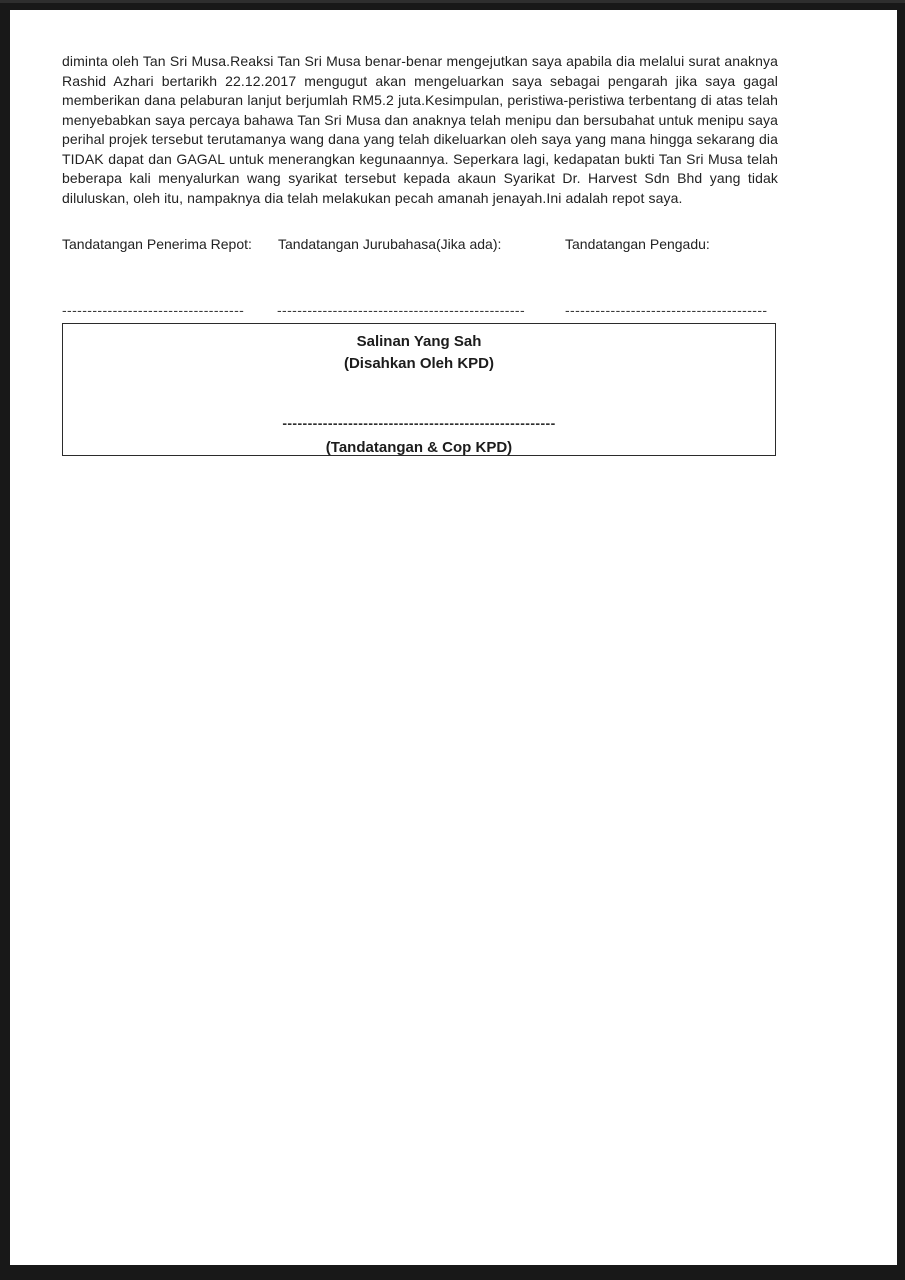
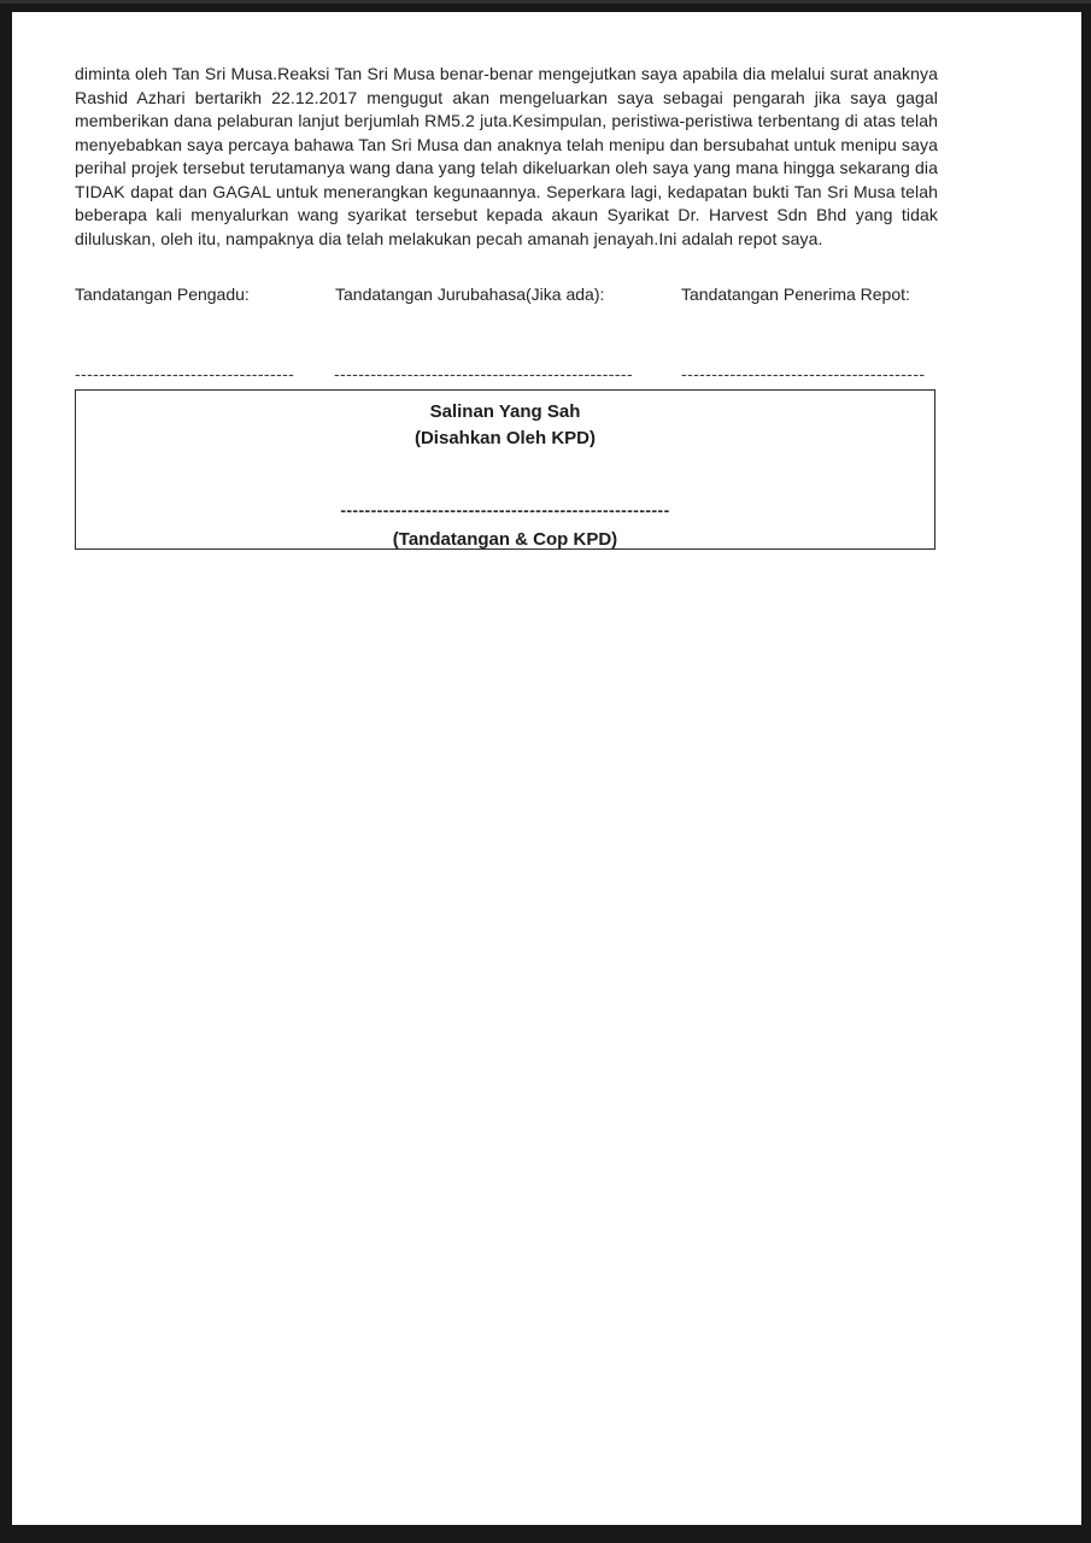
  diminta oleh Tan Sri Musa.Reaksi Tan Sri Musa benar-benar mengejutkan saya apabila dia melalui surat anaknya Rashid Azhari bertarikh 22.12.2017 mengugut akan mengeluarkan saya sebagai pengarah jika saya gagal memberikan dana pelaburan lanjut berjumlah RM5.2 juta.Kesimpulan, peristiwa-peristiwa terbentang di atas telah menyebabkan saya percaya bahawa Tan Sri Musa dan anaknya telah menipu dan bersubahat untuk menipu saya perihal projek tersebut terutamanya wang dana yang telah dikeluarkan oleh saya yang mana hingga sekarang dia TIDAK dapat dan GAGAL untuk menerangkan kegunaannya. Seperkara lagi, kedapatan bukti Tan Sri Musa telah beberapa kali menyalurkan wang syarikat tersebut kepada akaun Syarikat Dr. Harvest Sdn Bhd yang tidak diluluskan, oleh itu, nampaknya dia telah melakukan pecah amanah jenayah.Ini adalah repot saya.
- Tandatangan Penerima Repot:
+ Tandatangan Pengadu:
  Tandatangan Jurubahasa(Jika ada):
- Tandatangan Pengadu:
+ Tandatangan Penerima Repot:
  ------------------------------------
  -------------------------------------------------
  ----------------------------------------
  Salinan Yang Sah
  (Disahkan Oleh KPD)
  ------------------------------------------------------
  (Tandatangan & Cop KPD)
